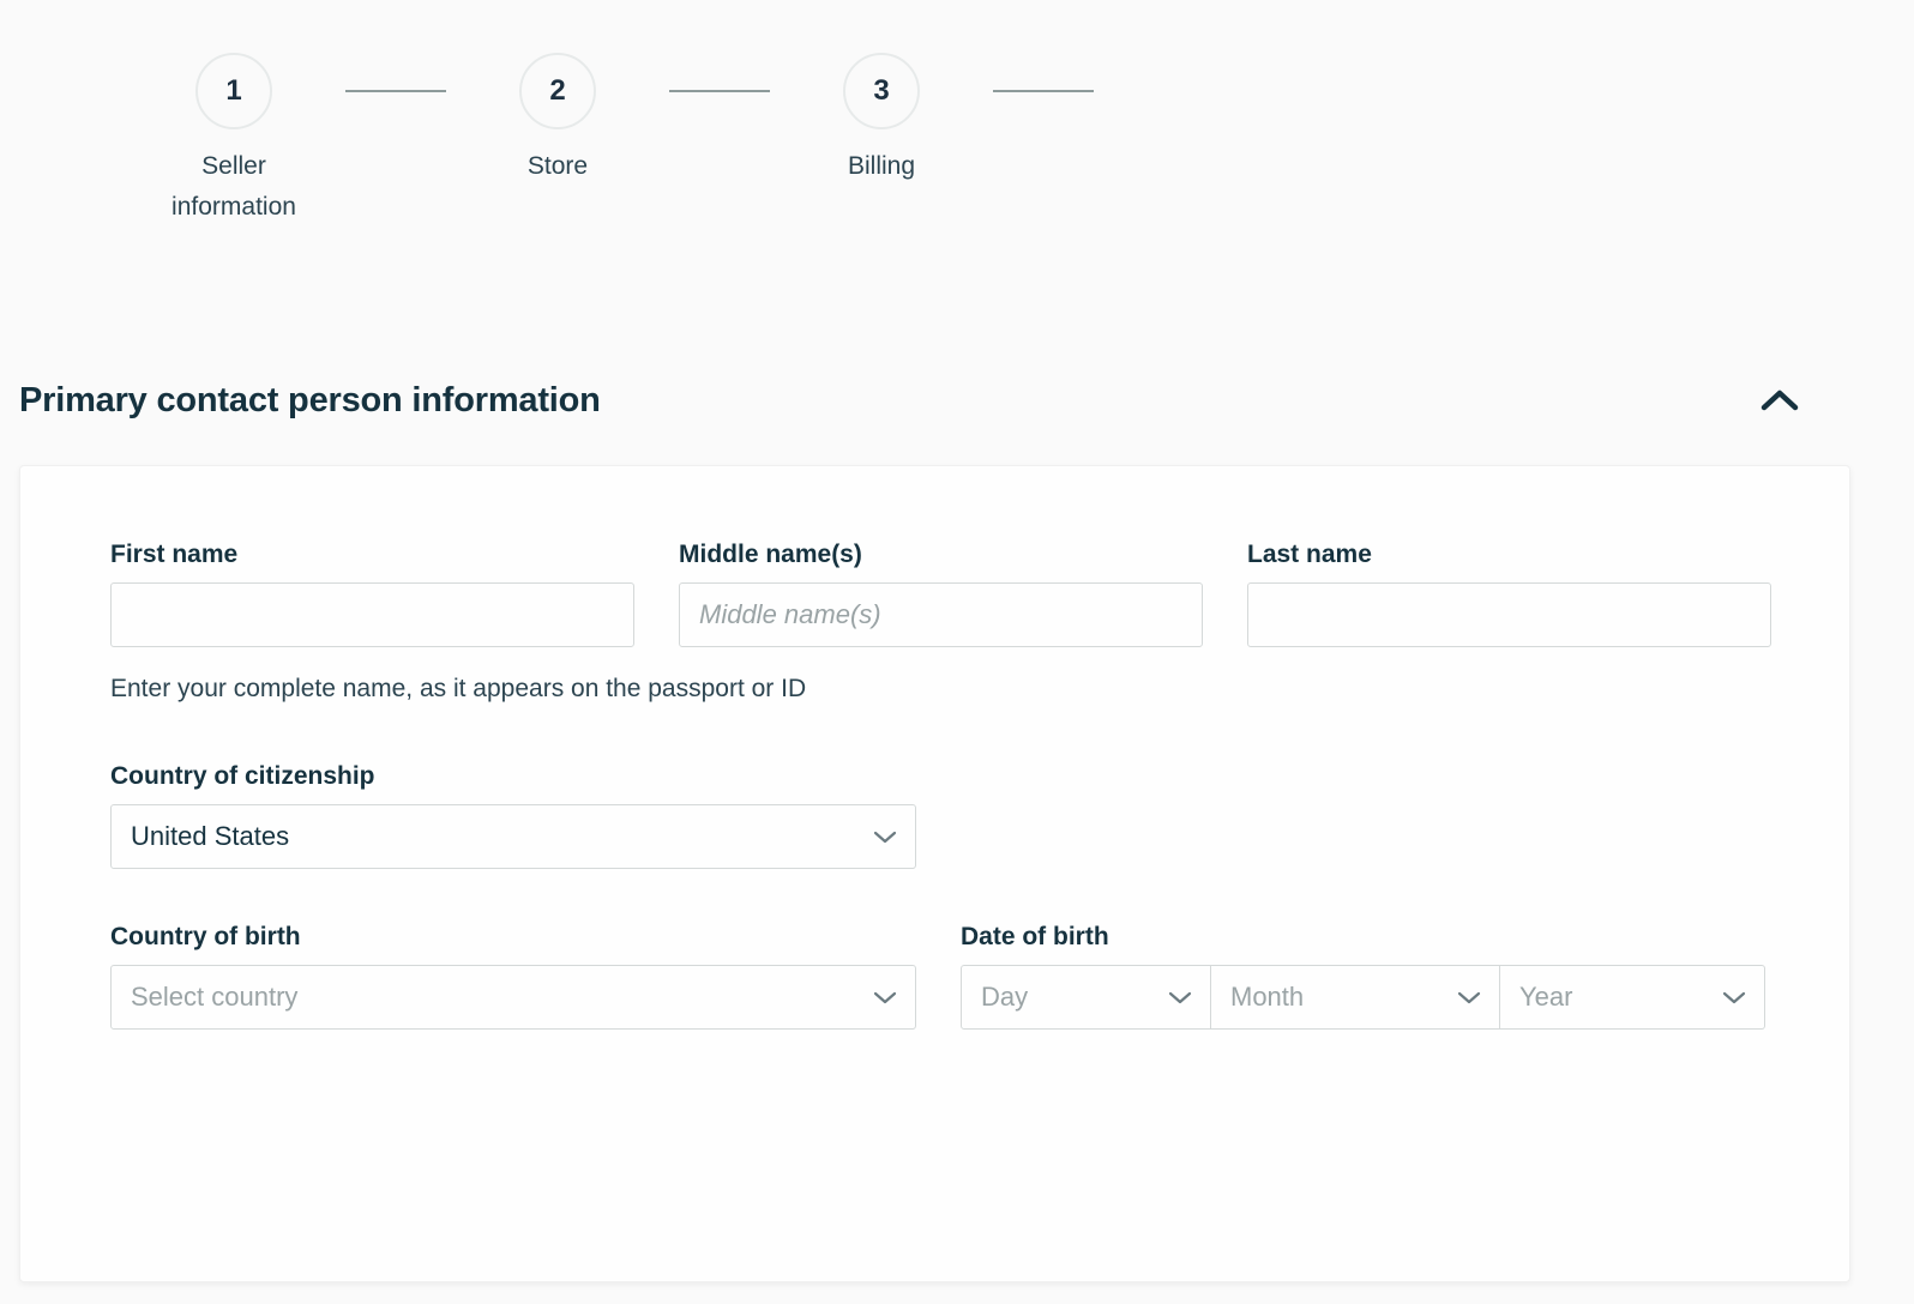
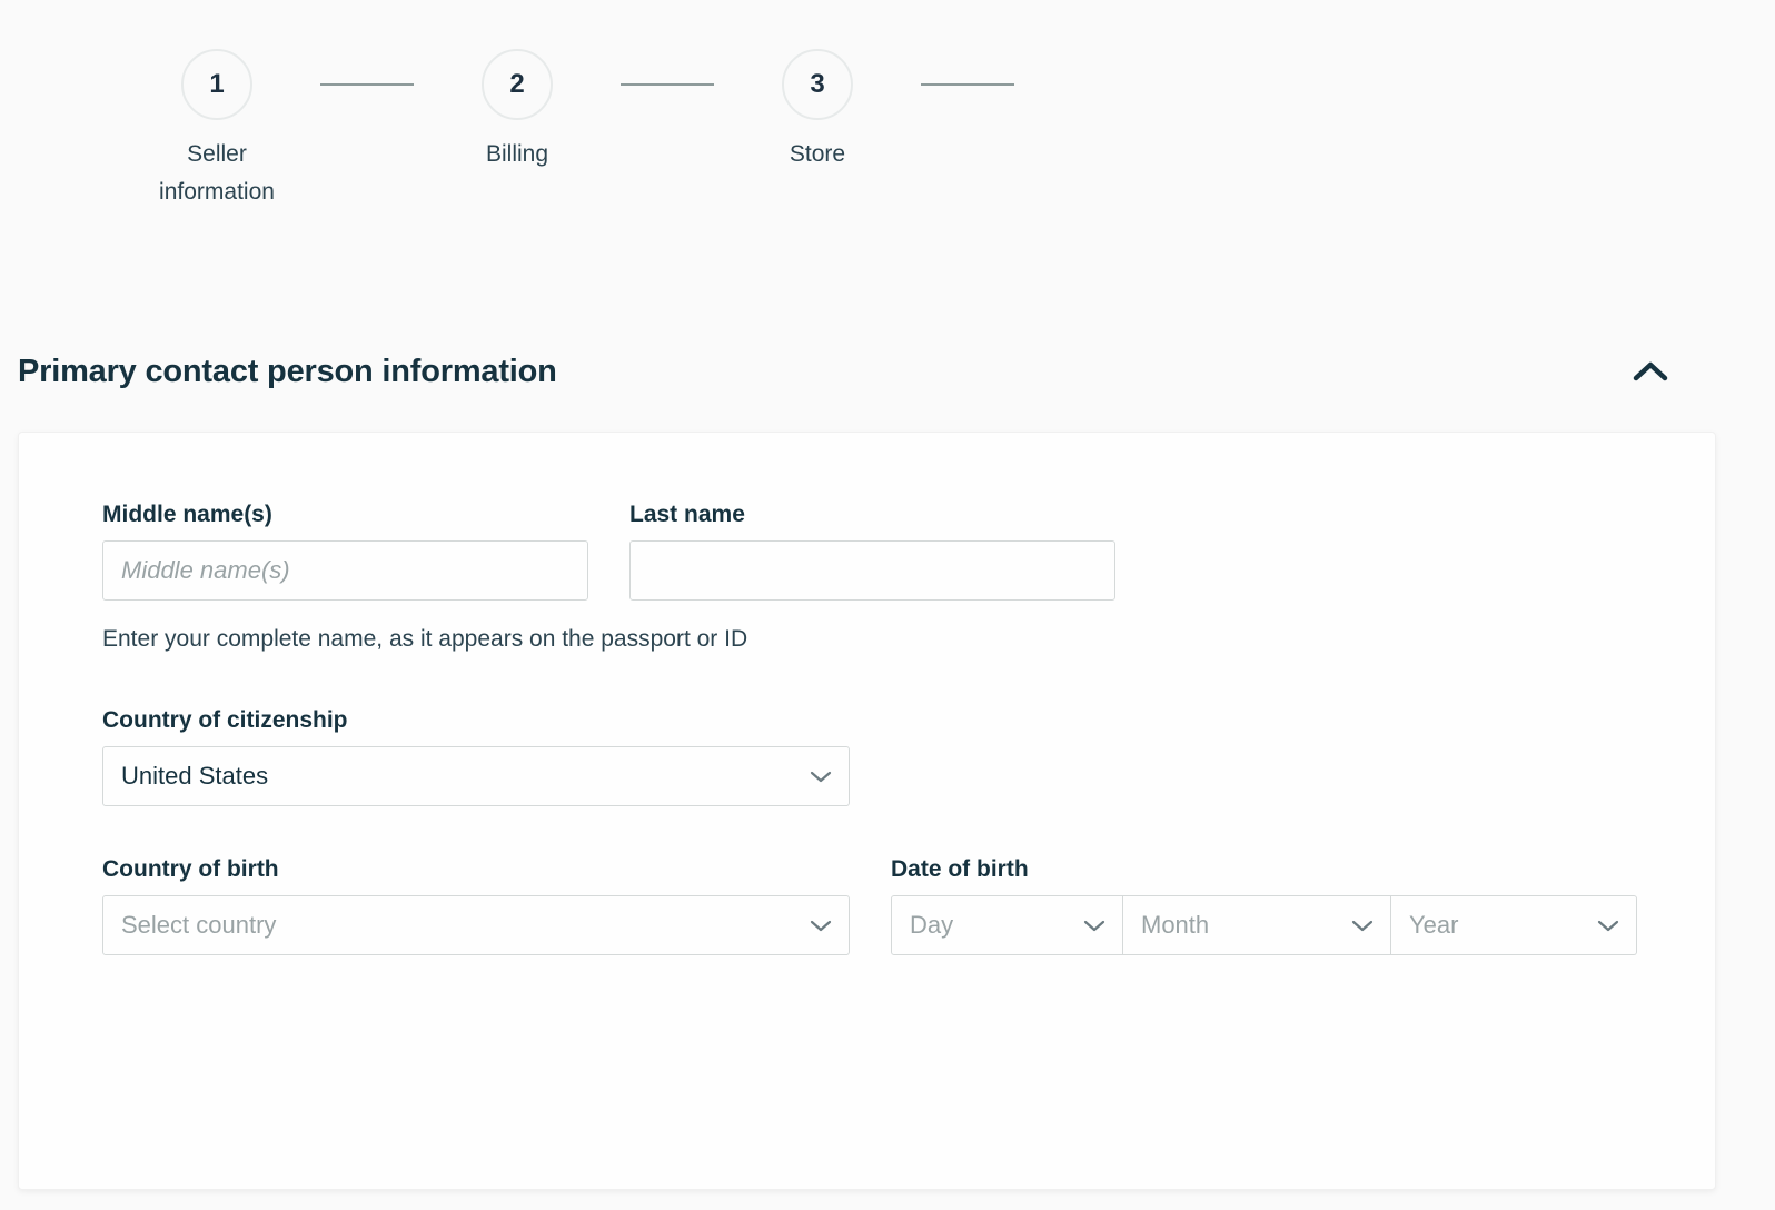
  1
  Seller information
  2
- Store
+ Billing
  3
- Billing
+ Store
  Primary contact person information
- First name
  Middle name(s)
  Middle name(s)
  Last name
  Enter your complete name, as it appears on the passport or ID
  Country of citizenship
  United States
  Country of birth
  Select country
  Date of birth
  Day
  Month
  Year
